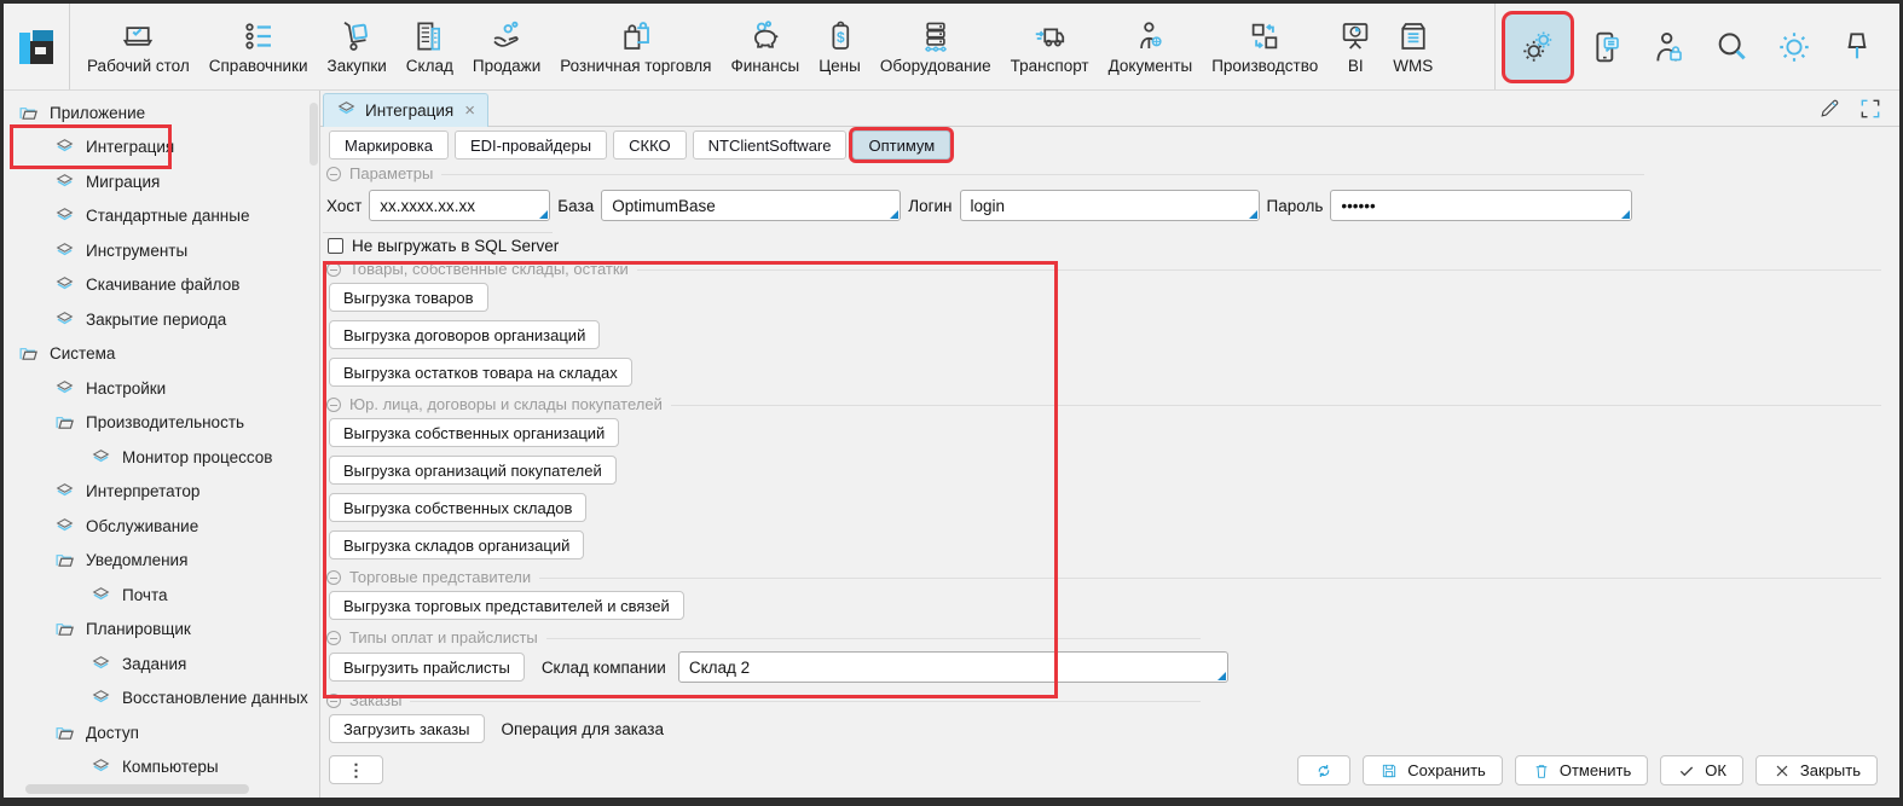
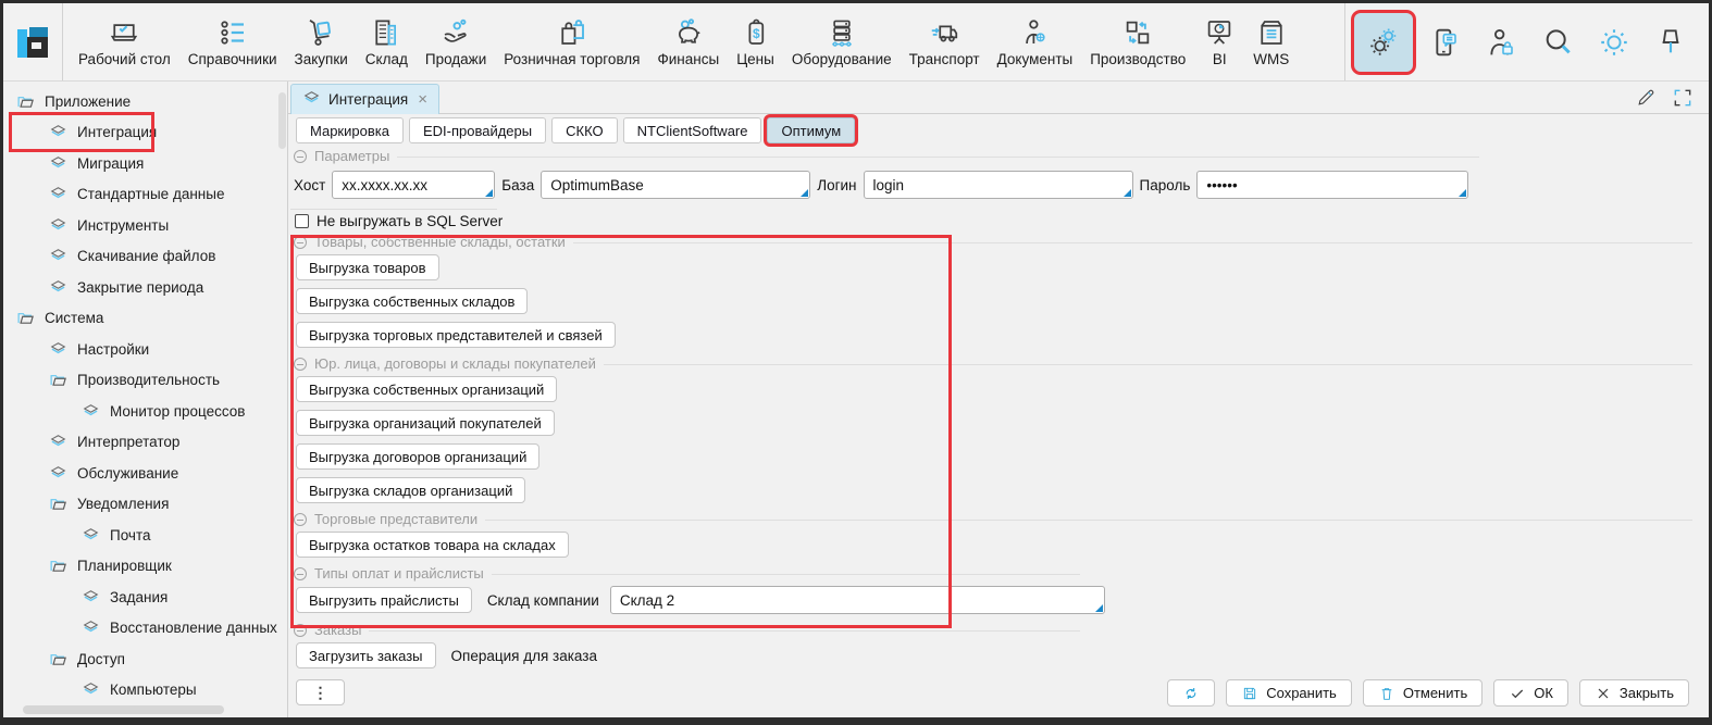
  Рабочий стол
  Справочники
  Закупки
  Склад
  Продажи
  Розничная торговля
  Финансы
  $
  Цены
  Оборудование
  Транспорт
  Документы
  Производство
  BI
  WMS
  Приложение
  Интеграция
  Миграция
  Стандартные данные
  Инструменты
  Скачивание файлов
  Закрытие периода
  Система
  Настройки
  Производительность
  Монитор процессов
  Интерпретатор
  Обслуживание
  Уведомления
  Почта
  Планировщик
  Задания
  Восстановление данных
  Доступ
  Компьютеры
  Интеграция
  ×
  Маркировка
  EDI-провайдеры
  СККО
  NTClientSoftware
  Оптимум
  Параметры
  Хост
  xx.xxxx.xx.xx
  База
  OptimumBase
  Логин
  login
  Пароль
  ••••••
  Не выгружать в SQL Server
  Товары, собственные склады, остатки
  Выгрузка товаров
- Выгрузка договоров организаций
+ Выгрузка собственных складов
- Выгрузка остатков товара на складах
+ Выгрузка торговых представителей и связей
  Юр. лица, договоры и склады покупателей
  Выгрузка собственных организаций
  Выгрузка организаций покупателей
- Выгрузка собственных складов
+ Выгрузка договоров организаций
  Выгрузка складов организаций
  Торговые представители
- Выгрузка торговых представителей и связей
+ Выгрузка остатков товара на складах
  Типы оплат и прайслисты
  Выгрузить прайслисты
  Склад компании
  Склад 2
  Заказы
  Загрузить заказы
  Операция для заказа
  ⋮
  Сохранить
  Отменить
  ОК
  Закрыть
